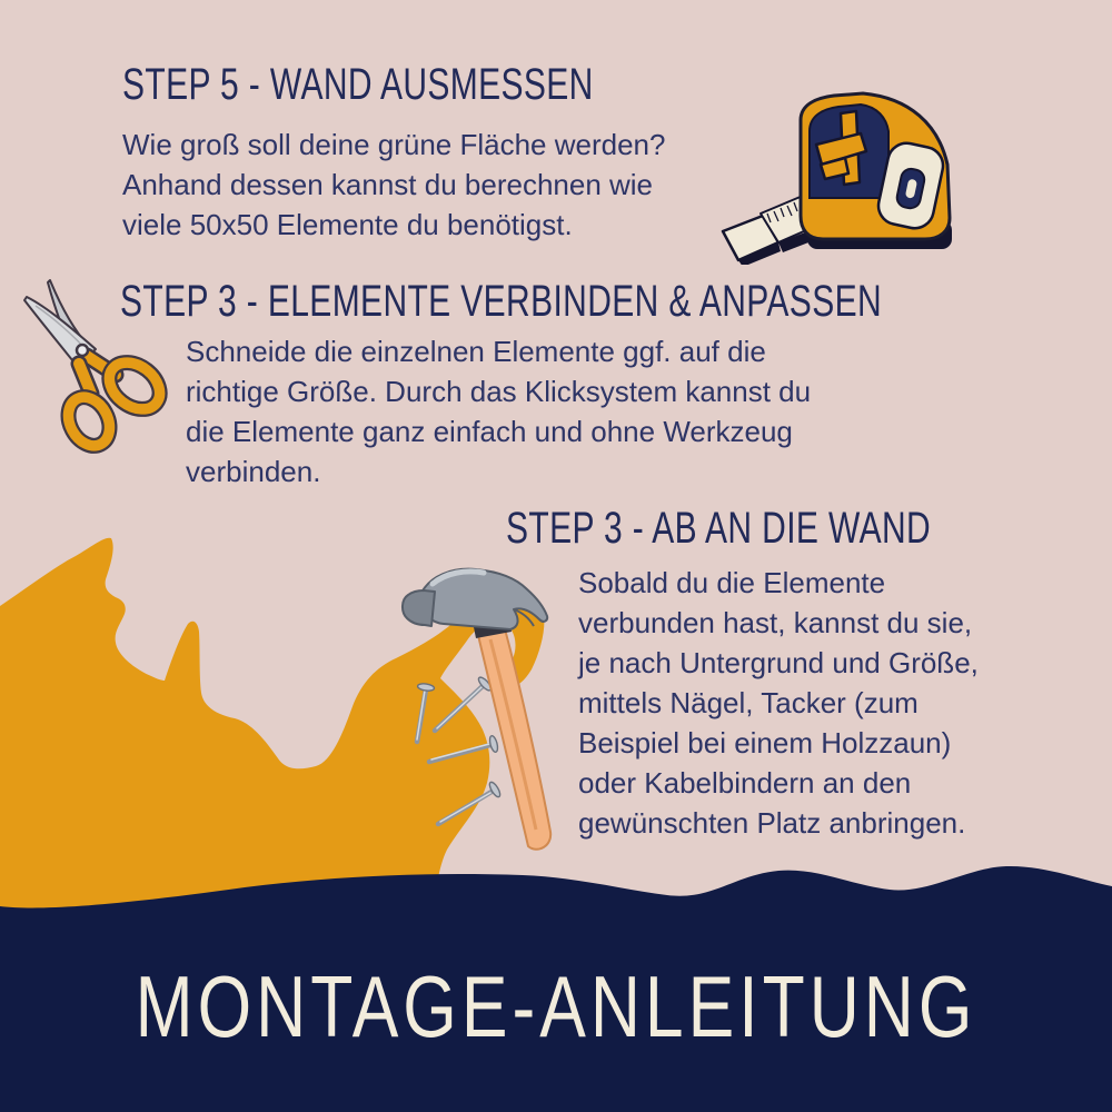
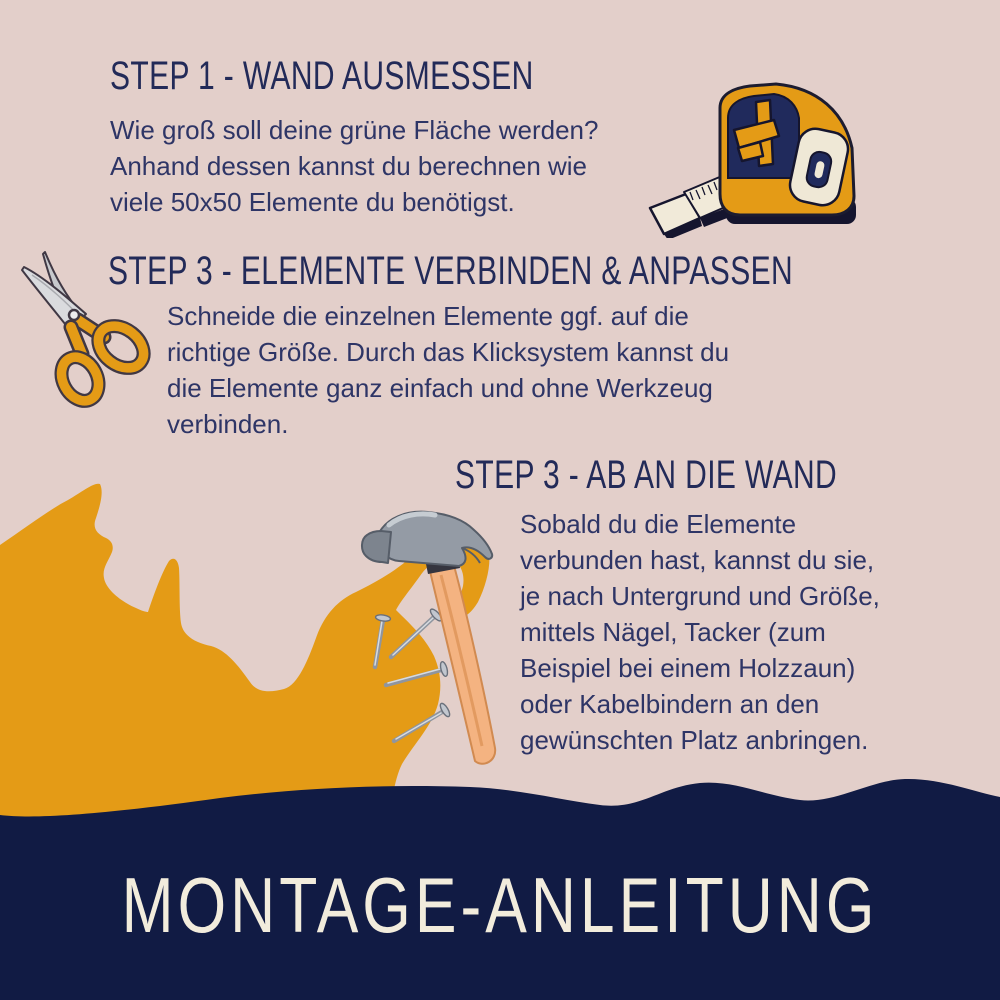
- STEP 5 - WAND AUSMESSEN
+ STEP 1 - WAND AUSMESSEN
  Wie groß soll deine grüne Fläche werden?
  Anhand dessen kannst du berechnen wie
  viele 50x50 Elemente du benötigst.
  STEP 3 - ELEMENTE VERBINDEN & ANPASSEN
  Schneide die einzelnen Elemente ggf. auf die
  richtige Größe. Durch das Klicksystem kannst du
  die Elemente ganz einfach und ohne Werkzeug
  verbinden.
  STEP 3 - AB AN DIE WAND
  Sobald du die Elemente
  verbunden hast, kannst du sie,
  je nach Untergrund und Größe,
  mittels Nägel, Tacker (zum
  Beispiel bei einem Holzzaun)
  oder Kabelbindern an den
  gewünschten Platz anbringen.
  MONTAGE-ANLEITUNG
